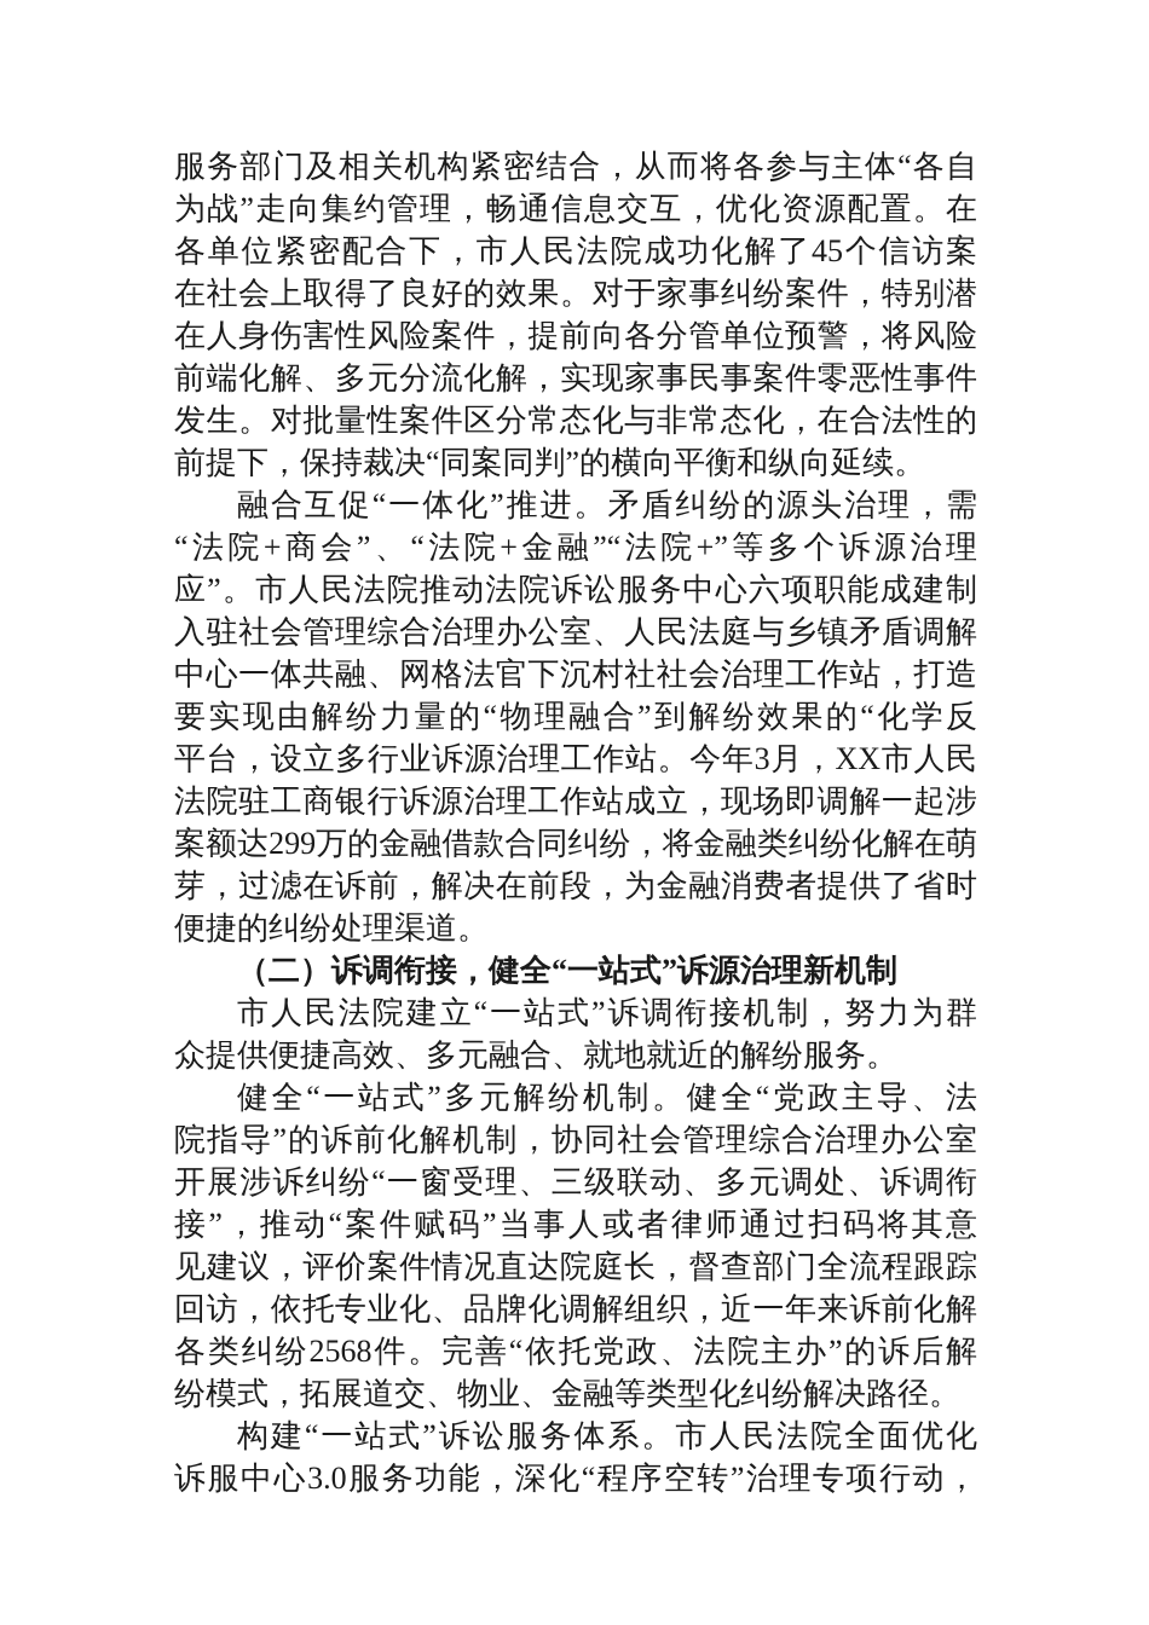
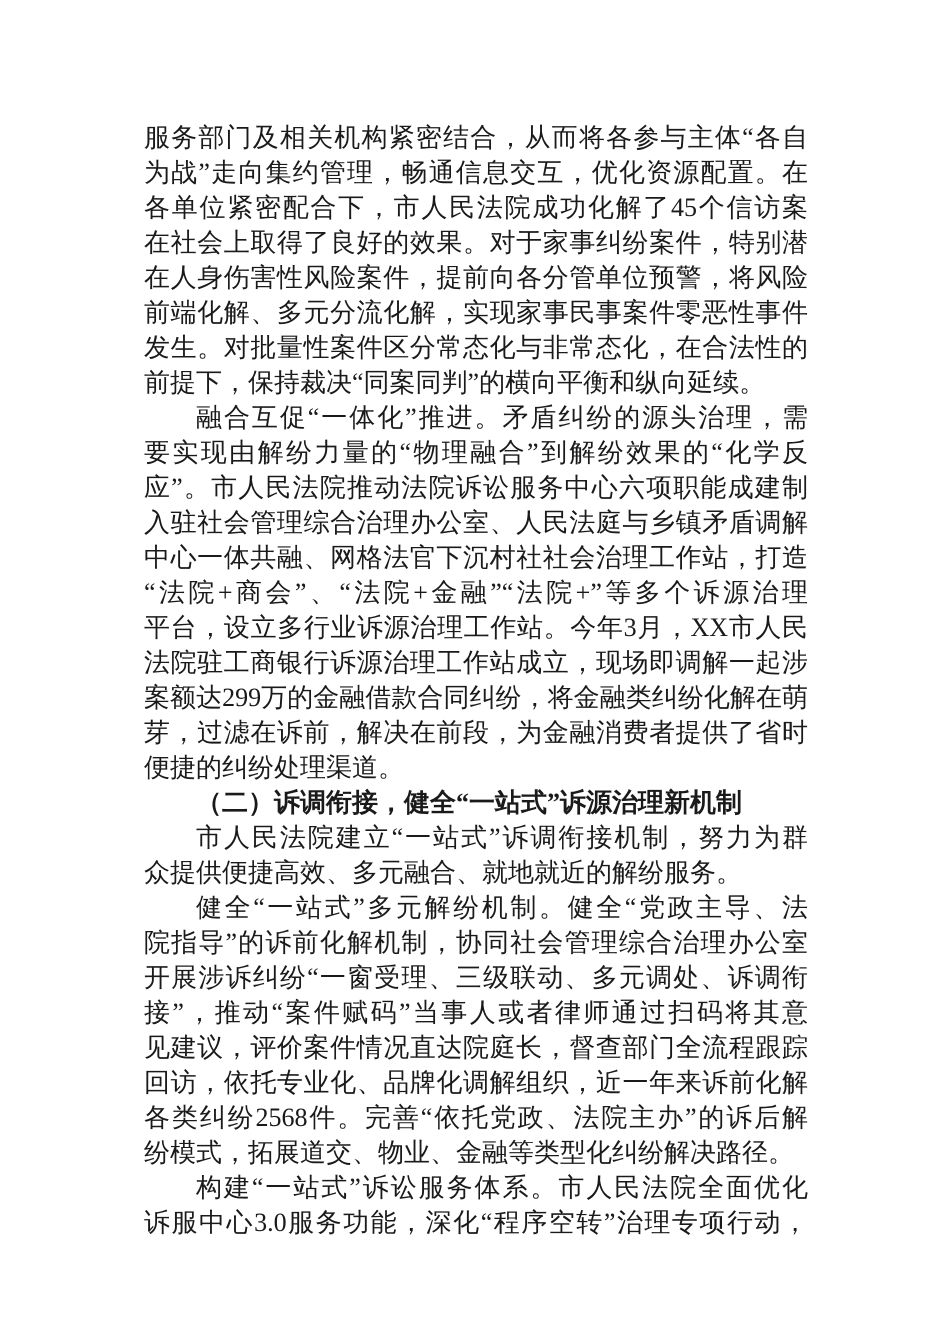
  服务部门及相关机构紧密结合，从而将各参与主体“各自
  为战”走向集约管理，畅通信息交互，优化资源配置。在
  各单位紧密配合下，市人民法院成功化解了45个信访案
  在社会上取得了良好的效果。对于家事纠纷案件，特别潜
  在人身伤害性风险案件，提前向各分管单位预警，将风险
  前端化解、多元分流化解，实现家事民事案件零恶性事件
  发生。对批量性案件区分常态化与非常态化，在合法性的
  前提下，保持裁决“同案同判”的横向平衡和纵向延续。
  融合互促“一体化”推进。矛盾纠纷的源头治理，需
- “法院+商会”、“法院+金融”“法院+”等多个诉源治理
+ 要实现由解纷力量的“物理融合”到解纷效果的“化学反
  应”。市人民法院推动法院诉讼服务中心六项职能成建制
  入驻社会管理综合治理办公室、人民法庭与乡镇矛盾调解
  中心一体共融、网格法官下沉村社社会治理工作站，打造
- 要实现由解纷力量的“物理融合”到解纷效果的“化学反
+ “法院+商会”、“法院+金融”“法院+”等多个诉源治理
  平台，设立多行业诉源治理工作站。今年3月，XX市人民
  法院驻工商银行诉源治理工作站成立，现场即调解一起涉
  案额达299万的金融借款合同纠纷，将金融类纠纷化解在萌
  芽，过滤在诉前，解决在前段，为金融消费者提供了省时
  便捷的纠纷处理渠道。
  （二）诉调衔接，健全“一站式”诉源治理新机制
  市人民法院建立“一站式”诉调衔接机制，努力为群
  众提供便捷高效、多元融合、就地就近的解纷服务。
  健全“一站式”多元解纷机制。健全“党政主导、法
  院指导”的诉前化解机制，协同社会管理综合治理办公室
  开展涉诉纠纷“一窗受理、三级联动、多元调处、诉调衔
  接”，推动“案件赋码”当事人或者律师通过扫码将其意
  见建议，评价案件情况直达院庭长，督查部门全流程跟踪
  回访，依托专业化、品牌化调解组织，近一年来诉前化解
  各类纠纷2568件。完善“依托党政、法院主办”的诉后解
  纷模式，拓展道交、物业、金融等类型化纠纷解决路径。
  构建“一站式”诉讼服务体系。市人民法院全面优化
  诉服中心3.0服务功能，深化“程序空转”治理专项行动，
